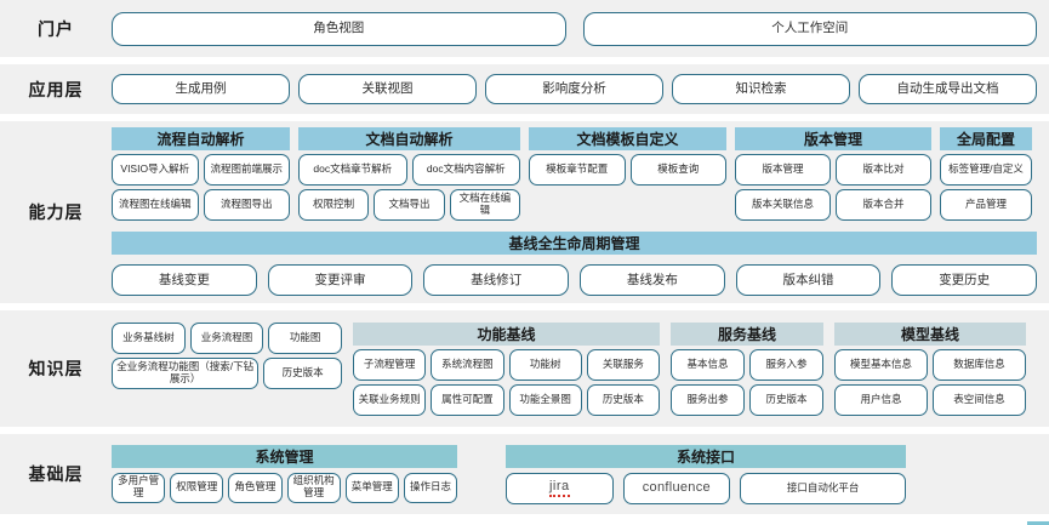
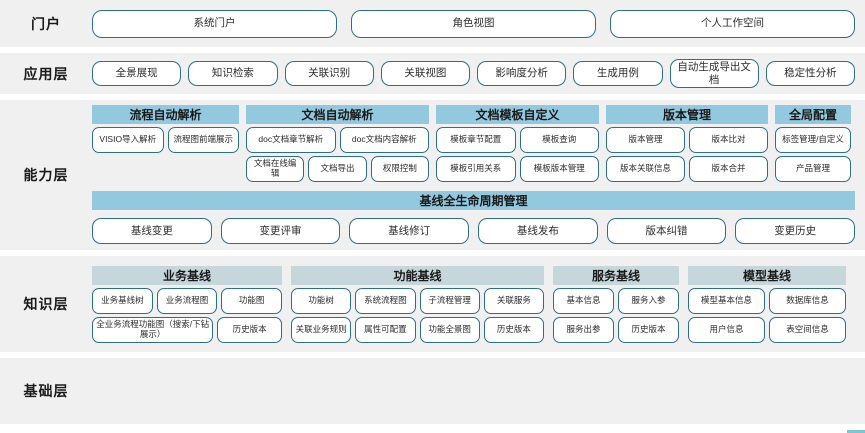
  门户
+ 系统门户
  角色视图
  个人工作空间
  应用层
+ 全景展现
- 生成用例
+ 知识检索
+ 关联识别
  关联视图
  影响度分析
- 知识检索
+ 生成用例
  自动生成导出文档
+ 稳定性分析
  能力层
  流程自动解析
  VISIO导入解析
  流程图前端展示
- 流程图在线编辑
- 流程图导出
  文档自动解析
  doc文档章节解析
  doc文档内容解析
- 权限控制
+ 文档在线编辑
  文档导出
- 文档在线编辑
+ 权限控制
  文档模板自定义
  模板章节配置
  模板查询
+ 模板引用关系
+ 模板版本管理
  版本管理
  版本管理
  版本比对
  版本关联信息
  版本合并
  全局配置
  标签管理/自定义
  产品管理
  基线全生命周期管理
  基线变更
  变更评审
  基线修订
  基线发布
  版本纠错
  变更历史
  知识层
+ 业务基线
  业务基线树
  业务流程图
  功能图
  全业务流程功能图（搜索/下钻展示）
  历史版本
  功能基线
- 子流程管理
+ 功能树
  系统流程图
- 功能树
+ 子流程管理
  关联服务
  关联业务规则
  属性可配置
  功能全景图
  历史版本
  服务基线
  基本信息
  服务入参
  服务出参
  历史版本
  模型基线
  模型基本信息
  数据库信息
  用户信息
  表空间信息
  基础层
- 系统管理
- 多用户管理
- 权限管理
- 角色管理
- 组织机构管理
- 菜单管理
- 操作日志
- 系统接口
- jira
- confluence
- 接口自动化平台
